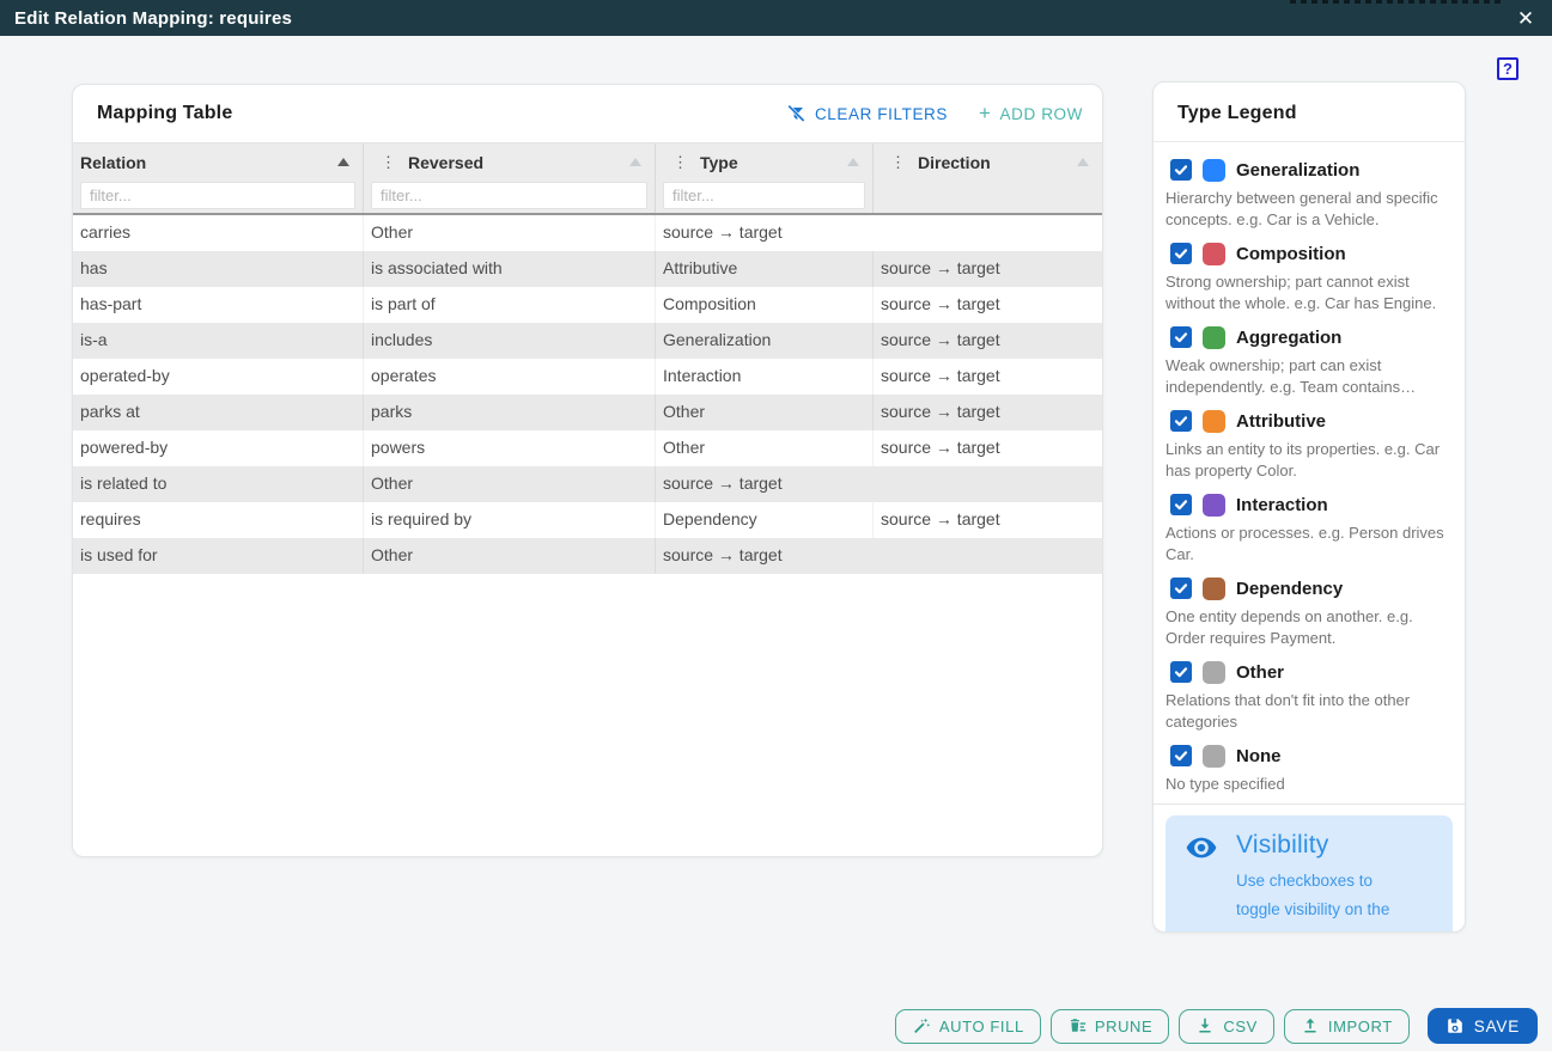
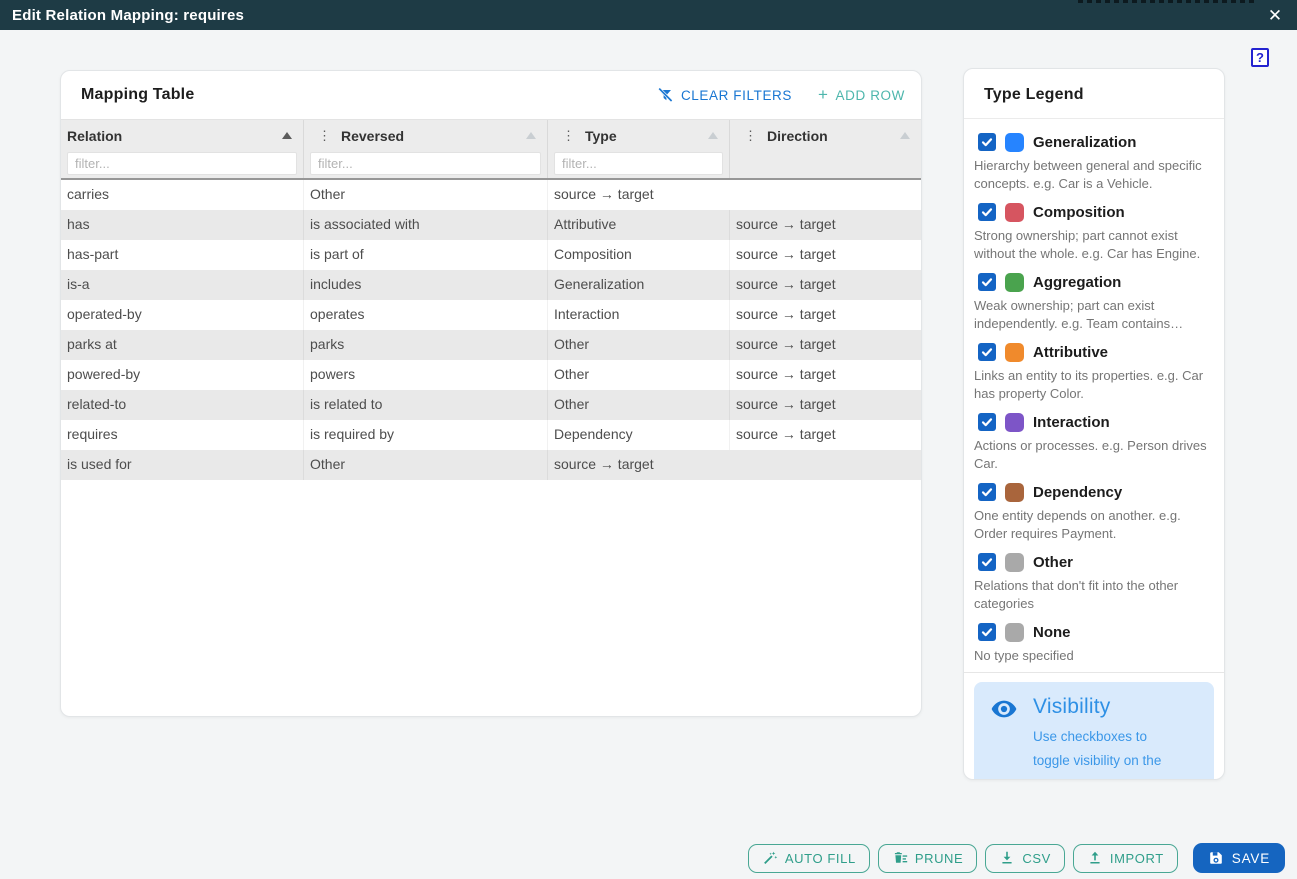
  Edit Relation Mapping: requires
  ✕
  ?
  Mapping Table
  CLEAR FILTERS
  +
  ADD ROW
  Relation
  filter...
  ⋮
  Reversed
  filter...
  ⋮
  Type
  filter...
  ⋮
  Direction
  carries
  Other
  source → target
  has
  is associated with
  Attributive
  source → target
  has-part
  is part of
  Composition
  source → target
  is-a
  includes
  Generalization
  source → target
  operated-by
  operates
  Interaction
  source → target
  parks at
  parks
  Other
  source → target
  powered-by
  powers
  Other
  source → target
+ related-to
  is related to
  Other
  source → target
  requires
  is required by
  Dependency
  source → target
  is used for
  Other
  source → target
  Type Legend
  Generalization
  Hierarchy between general and specific concepts. e.g. Car is a Vehicle.
  Composition
  Strong ownership; part cannot exist without the whole. e.g. Car has Engine.
  Aggregation
  Weak ownership; part can exist independently. e.g. Team contains…
  Attributive
  Links an entity to its properties. e.g. Car has property Color.
  Interaction
  Actions or processes. e.g. Person drives Car.
  Dependency
  One entity depends on another. e.g. Order requires Payment.
  Other
  Relations that don't fit into the other categories
  None
  No type specified
  Visibility
  Use checkboxes to toggle visibility on the
  AUTO FILL
  PRUNE
  CSV
  IMPORT
  SAVE
